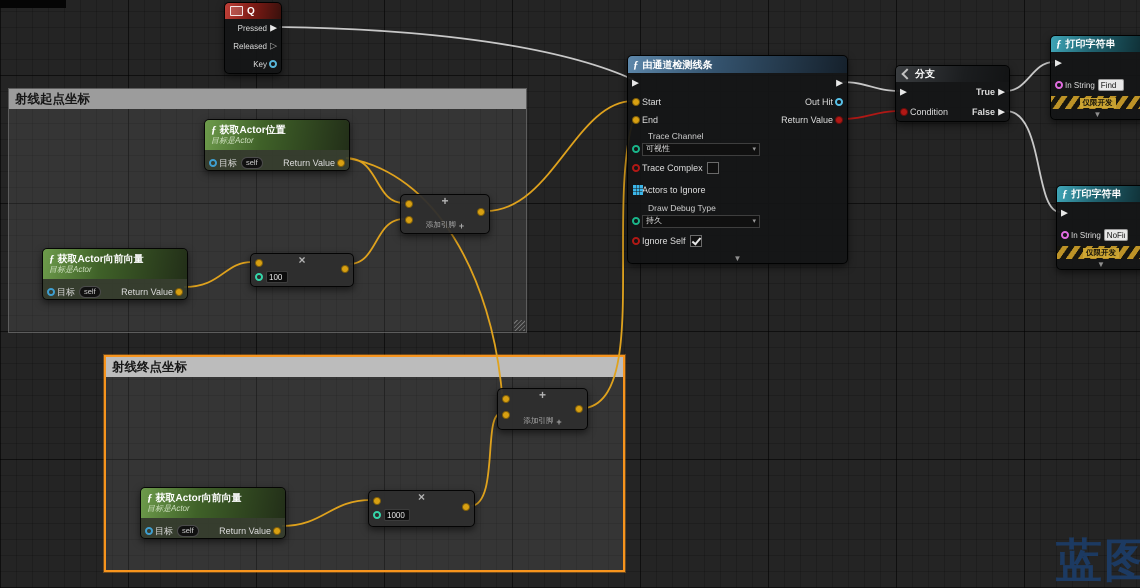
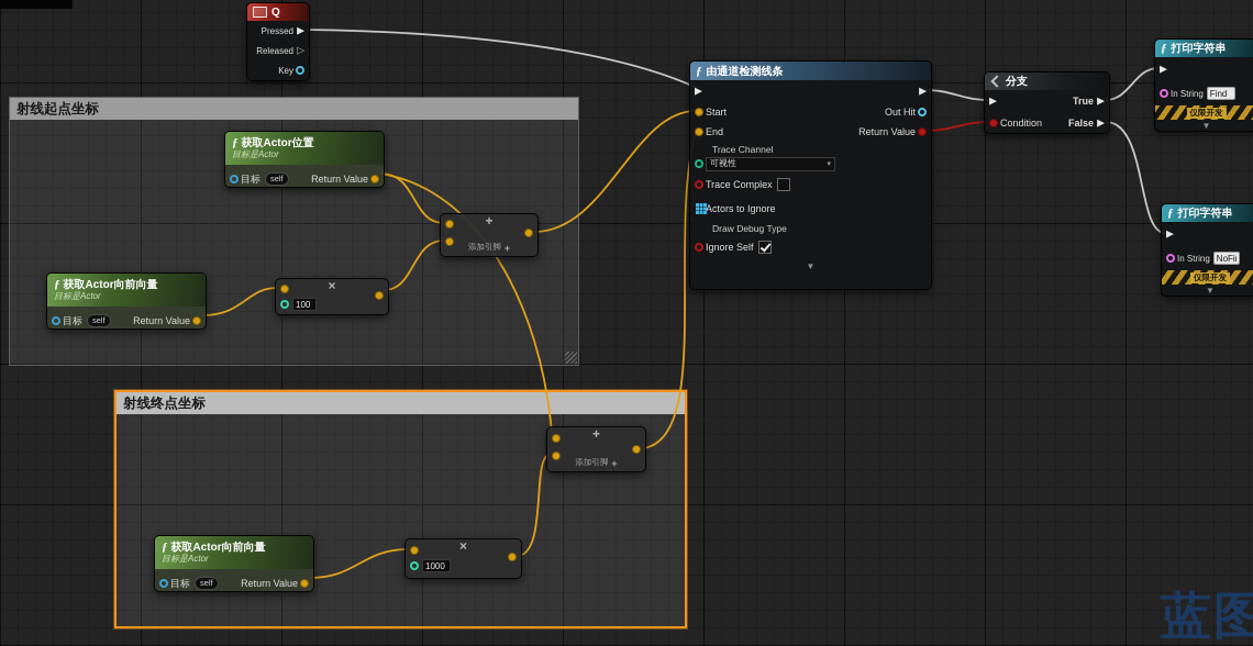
  射线起点坐标
  射线终点坐标
  蓝图
  Q
  Pressed
  ▶
  Released
  ▷
  Key
  ƒ
  获取Actor位置
  目标是Actor
  目标
  self
  Return Value
  ƒ
  获取Actor向前向量
  目标是Actor
  目标
  self
  Return Value
  ×
  100
  +
  添加引脚
  +
  ƒ
  获取Actor向前向量
  目标是Actor
  目标
  self
  Return Value
  ×
  1000
  +
  添加引脚
  +
  ƒ
  由通道检测线条
  ▶
  ▶
  Start
  Out Hit
  End
  Return Value
  Trace Channel
  可视性
  Trace Complex
  Actors to Ignore
  Draw Debug Type
- 持久
  Ignore Self
  ▼
  分支
  ▶
  True
  ▶
  Condition
  False
  ▶
  ƒ
  打印字符串
  ▶
  In String
  Find
  仅限开发
  ▼
  ƒ
  打印字符串
  ▶
  In String
  仅限开发
  ▼
